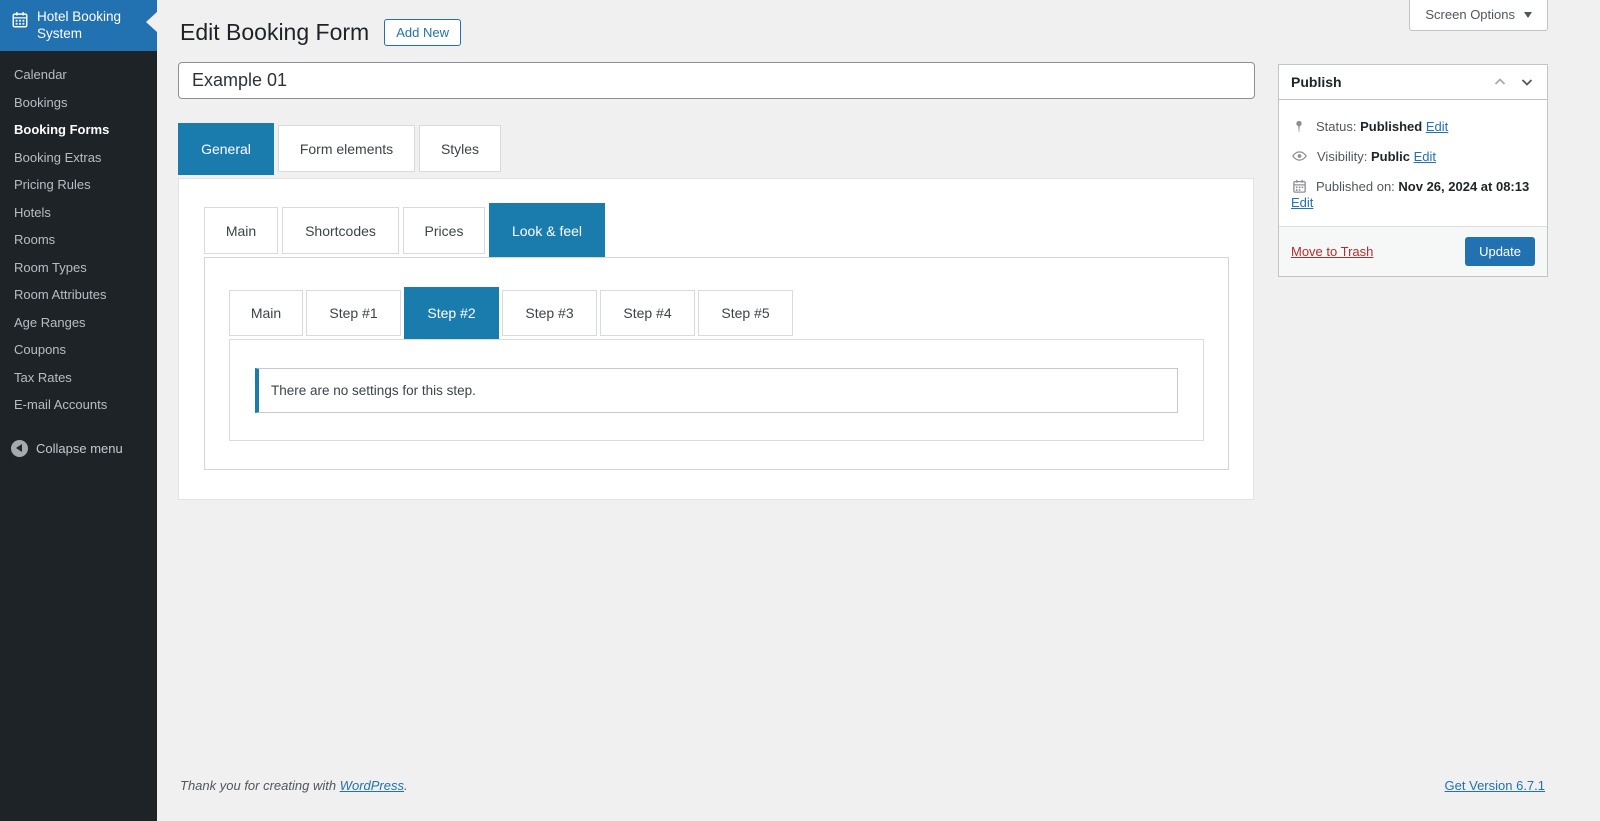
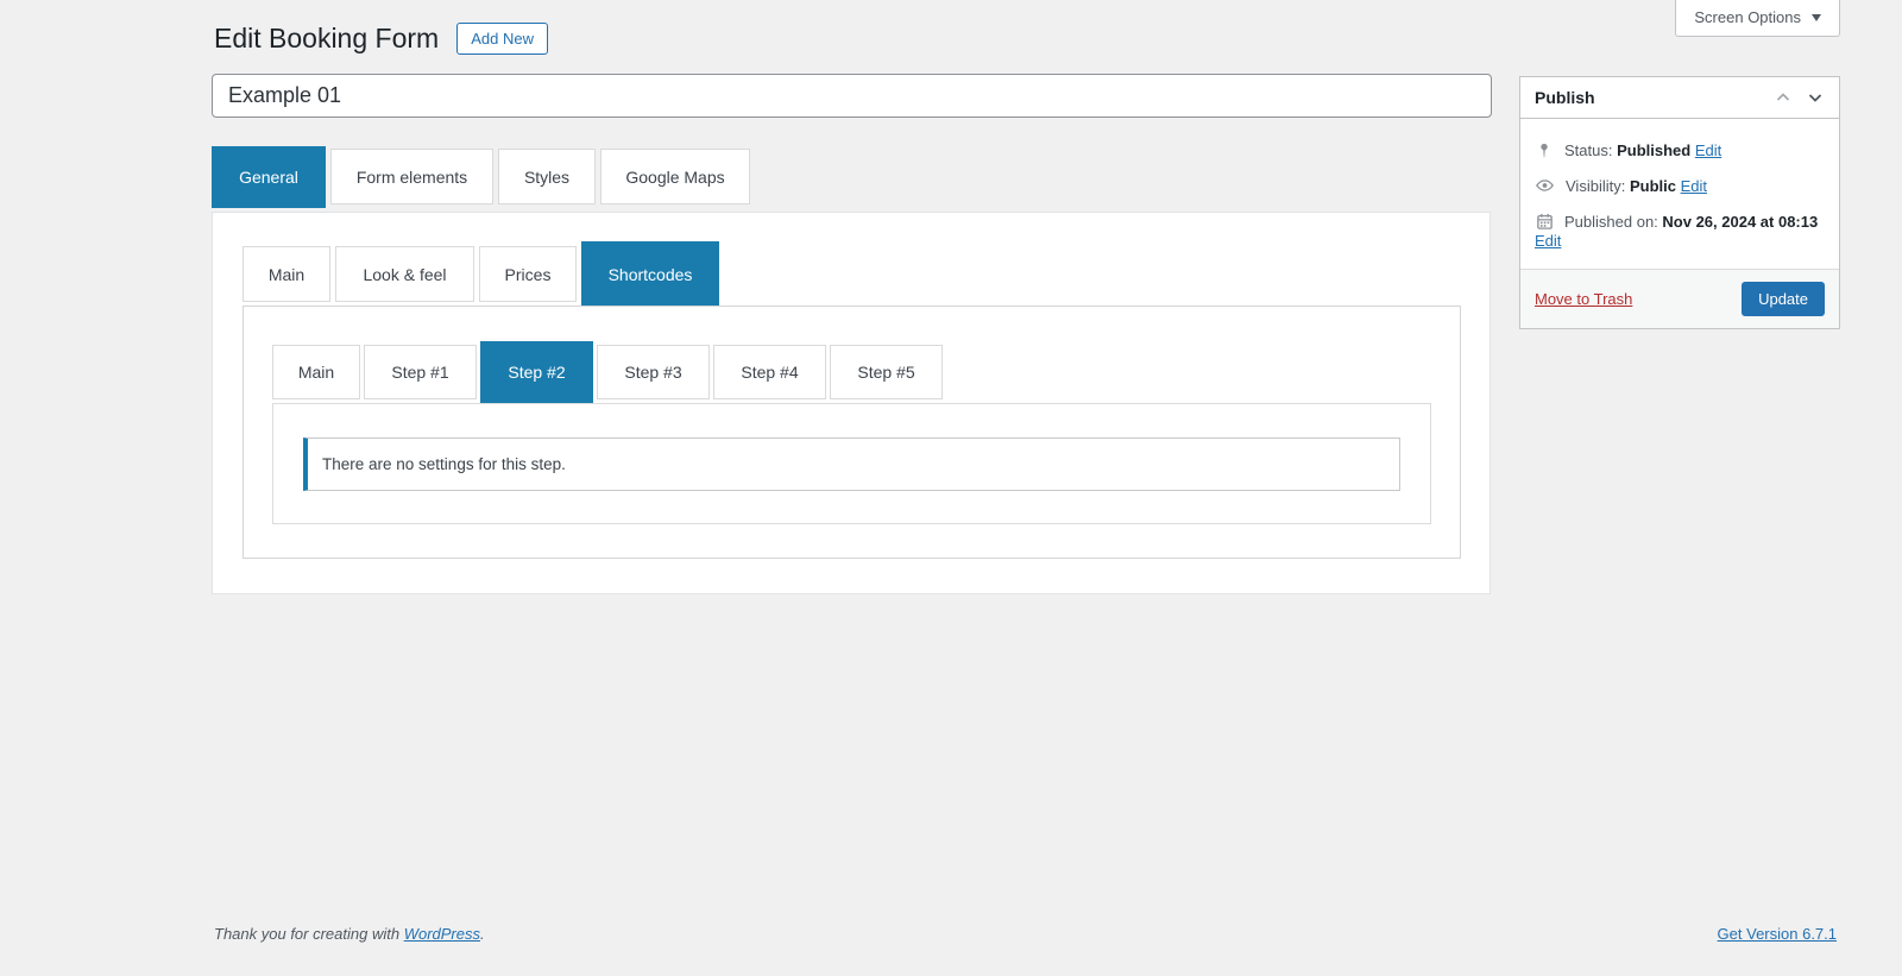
- Hotel Booking System
- Calendar
- Bookings
- Booking Forms
- Booking Extras
- Pricing Rules
- Hotels
- Rooms
- Room Types
- Room Attributes
- Age Ranges
- Coupons
- Tax Rates
- E-mail Accounts
- Collapse menu
  Screen Options
  Edit Booking Form
  Add New
  Example 01
  General
  Form elements
  Styles
+ Google Maps
  Main
- Shortcodes
+ Look & feel
  Prices
- Look & feel
+ Shortcodes
  Main
  Step #1
  Step #2
  Step #3
  Step #4
  Step #5
  There are no settings for this step.
  Publish
  Status: Published Edit
  Visibility: Public Edit
  Published on: Nov 26, 2024 at 08:13
  Edit
  Move to Trash
  Update
  Thank you for creating with WordPress.
  Get Version 6.7.1
